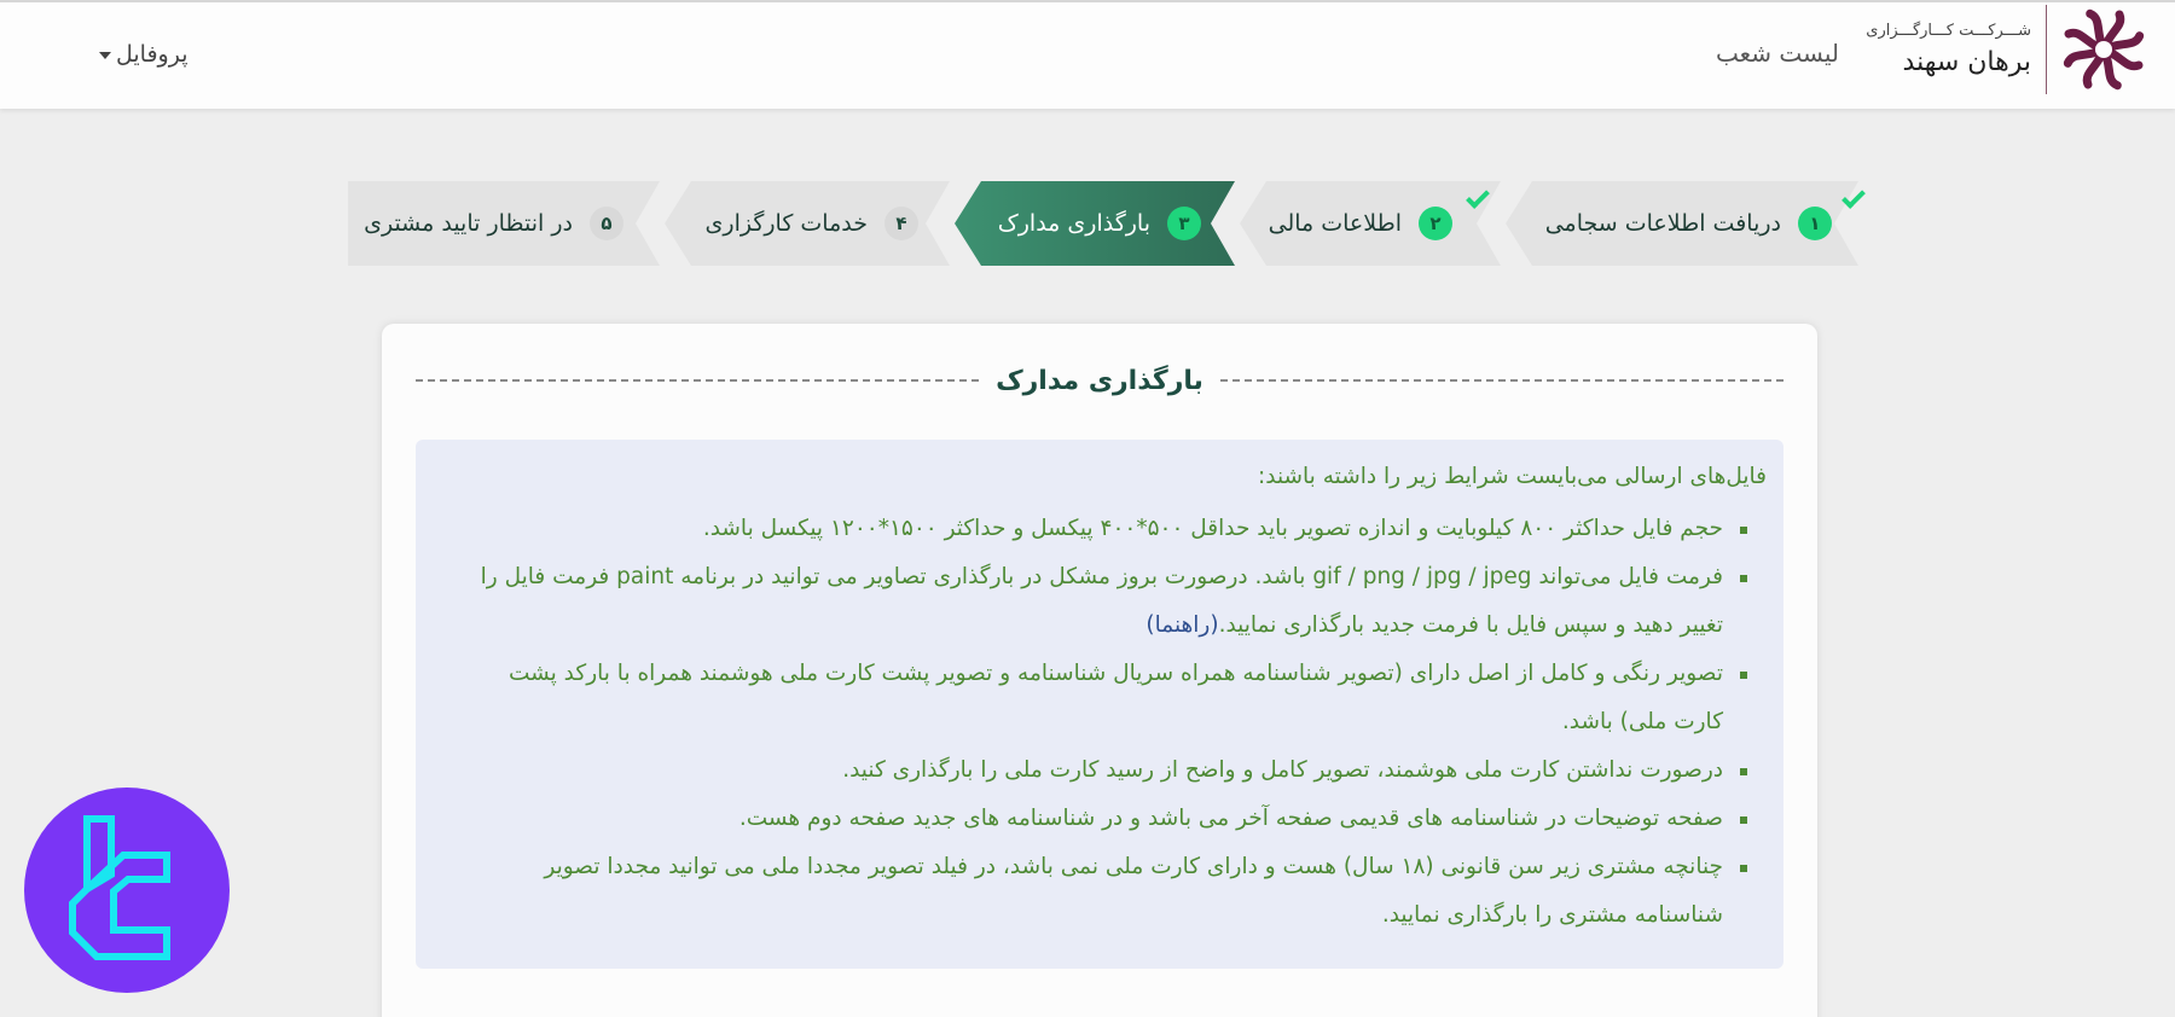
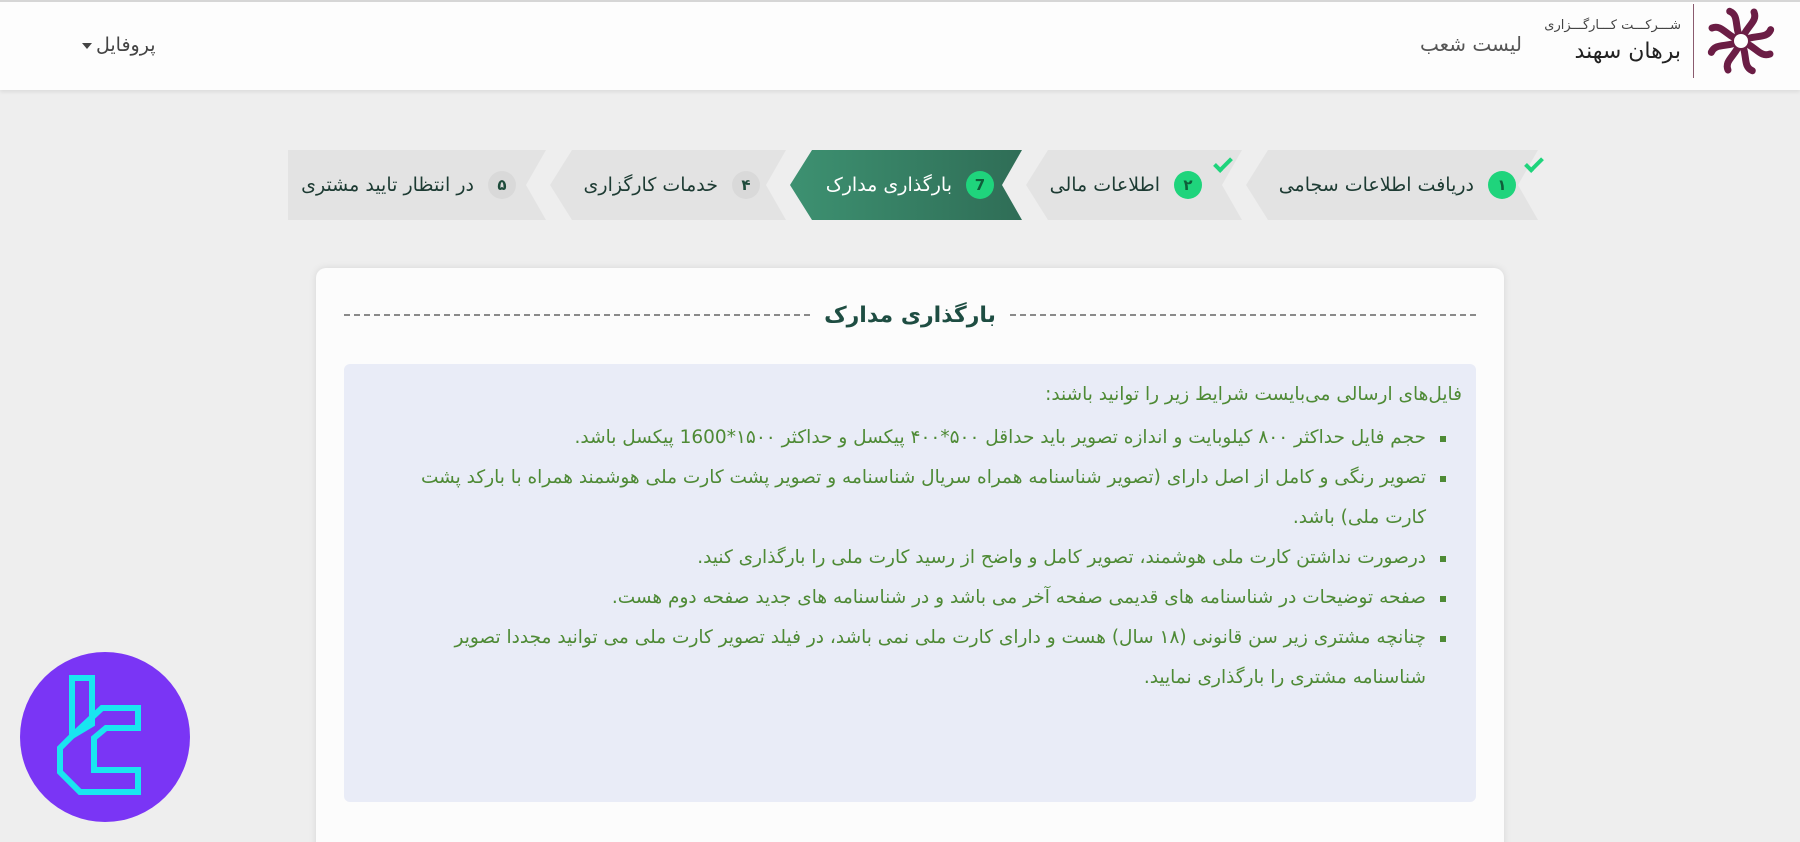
  شـــرکـــت کـــارگـــزاری
  برهان سهند
  لیست شعب
  پروفایل
  ۱
  دریافت اطلاعات سجامی
  ۲
  اطلاعات مالی
- ۳
+ 7
  بارگذاری مدارک
  ۴
  خدمات کارگزاری
  ۵
  در انتظار تایید مشتری
  بارگذاری مدارک
- فایل‌های ارسالی می‌بایست شرایط زیر را داشته باشند:
+ فایل‌های ارسالی می‌بایست شرایط زیر را توانید باشند:
- حجم فایل حداکثر ۸۰۰ کیلوبایت و اندازه تصویر باید حداقل ۵۰۰*۴۰۰ پیکسل و حداکثر ۱۵۰۰*۱۲۰۰ پیکسل باشد.
+ حجم فایل حداکثر ۸۰۰ کیلوبایت و اندازه تصویر باید حداقل ۵۰۰*۴۰۰ پیکسل و حداکثر ۱۵۰۰*1600 پیکسل باشد.
- فرمت فایل می‌تواند gif / png / jpg / jpeg باشد. درصورت بروز مشکل در بارگذاری تصاویر می توانید در برنامه paint فرمت فایل را تغییر دهید و سپس فایل با فرمت جدید بارگذاری نمایید.(راهنما)
  تصویر رنگی و کامل از اصل دارای (تصویر شناسنامه همراه سریال شناسنامه و تصویر پشت کارت ملی هوشمند همراه با بارکد پشت کارت ملی) باشد.
  درصورت نداشتن کارت ملی هوشمند، تصویر کامل و واضح از رسید کارت ملی را بارگذاری کنید.
  صفحه توضیحات در شناسنامه های قدیمی صفحه آخر می باشد و در شناسنامه های جدید صفحه دوم هست.
- چنانچه مشتری زیر سن قانونی (۱۸ سال) هست و دارای کارت ملی نمی باشد، در فیلد تصویر مجددا ملی می توانید مجددا تصویر شناسنامه مشتری را بارگذاری نمایید.
+ چنانچه مشتری زیر سن قانونی (۱۸ سال) هست و دارای کارت ملی نمی باشد، در فیلد تصویر کارت ملی می توانید مجددا تصویر شناسنامه مشتری را بارگذاری نمایید.
